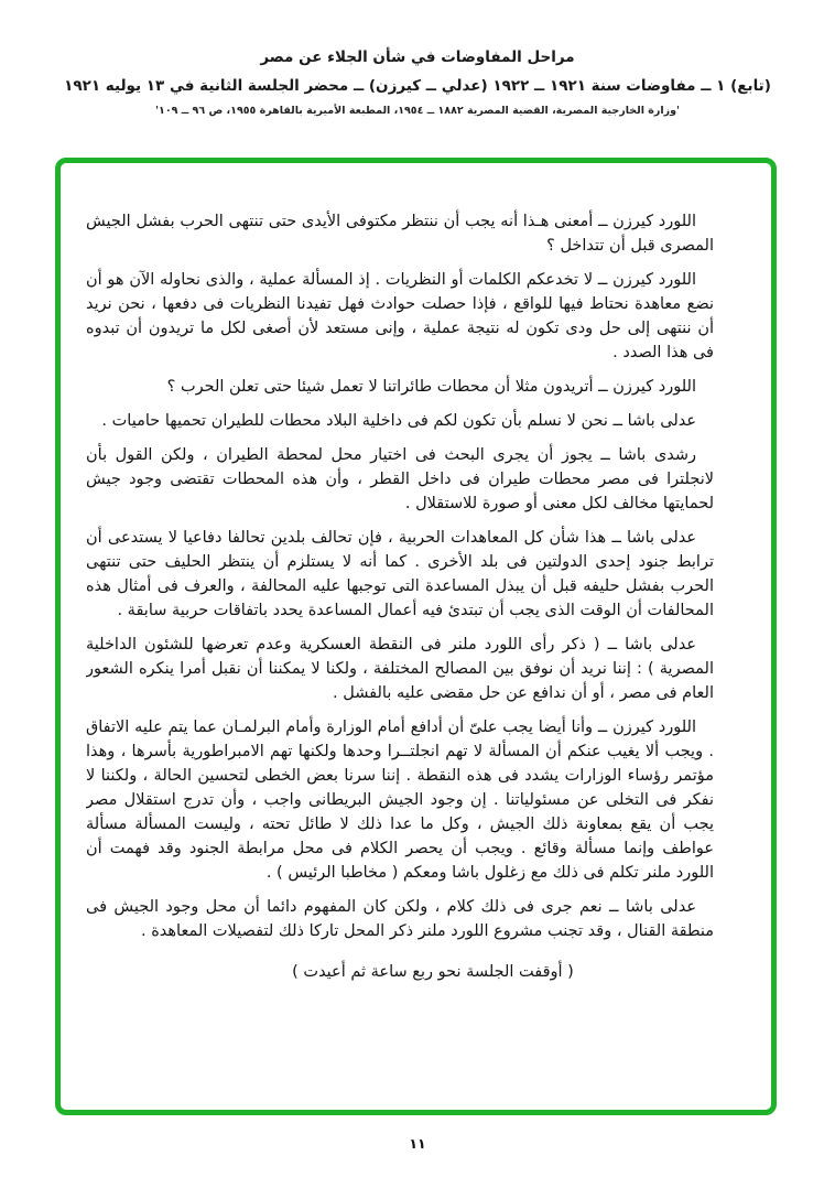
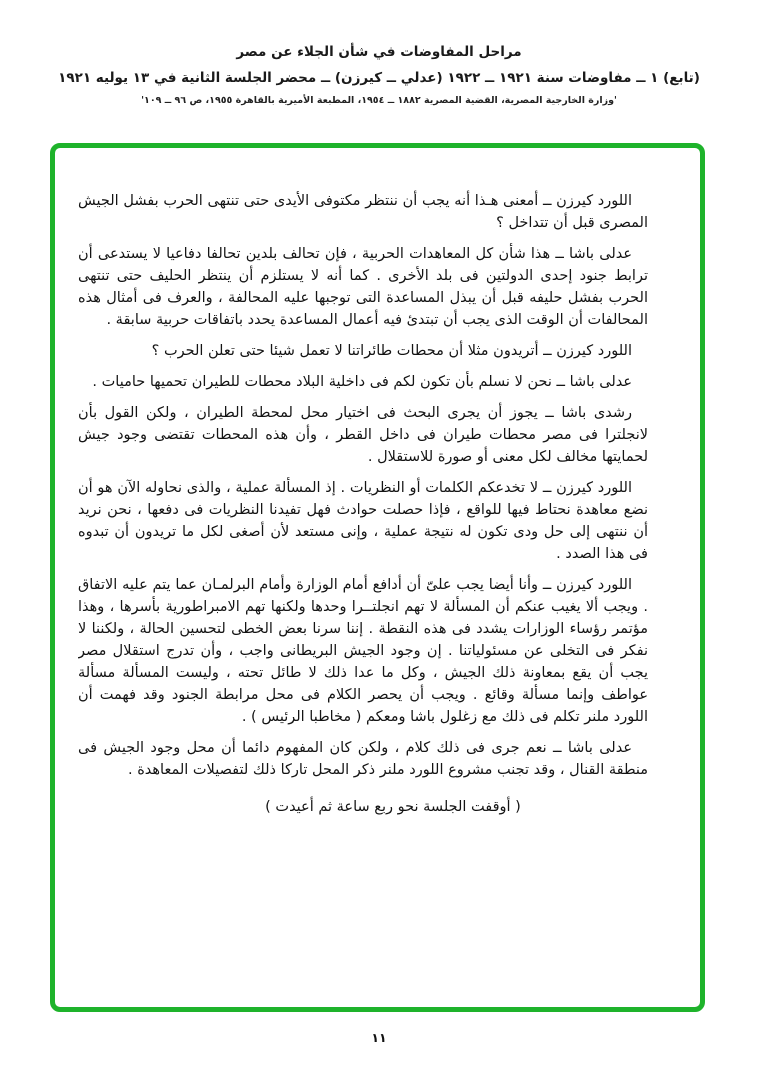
  مراحل المفاوضات في شأن الجلاء عن مصر
  (تابع) ١ ــ مفاوضات سنة ١٩٢١ ــ ١٩٢٢ (عدلي ــ كيرزن) ــ محضر الجلسة الثانية في ١٣ يوليه ١٩٢١
  'وزارة الخارجية المصرية، القضية المصرية ١٨٨٢ ــ ١٩٥٤، المطبعة الأميرية بالقاهرة ١٩٥٥، ص ٩٦ ــ ١٠٩'
  اللورد كيرزن ــ أمعنى هـذا أنه يجب أن ننتظر مكتوفى الأيدى حتى تنتهى الحرب بفشل الجيش المصرى قبل أن تتداخل ؟
- اللورد كيرزن ــ لا تخدعكم الكلمات أو النظريات . إذ المسألة عملية ، والذى نحاوله الآن هو أن نضع معاهدة نحتاط فيها للواقع ، فإذا حصلت حوادث فهل تفيدنا النظريات فى دفعها ، نحن نريد أن ننتهى إلى حل ودى تكون له نتيجة عملية ، وإنى مستعد لأن أصغى لكل ما تريدون أن تبدوه فى هذا الصدد .
+ عدلى باشا ــ هذا شأن كل المعاهدات الحربية ، فإن تحالف بلدين تحالفا دفاعيا لا يستدعى أن ترابط جنود إحدى الدولتين فى بلد الأخرى . كما أنه لا يستلزم أن ينتظر الحليف حتى تنتهى الحرب بفشل حليفه قبل أن يبذل المساعدة التى توجبها عليه المحالفة ، والعرف فى أمثال هذه المحالفات أن الوقت الذى يجب أن تبتدئ فيه أعمال المساعدة يحدد باتفاقات حربية سابقة .
  اللورد كيرزن ــ أتريدون مثلا أن محطات طائراتنا لا تعمل شيئا حتى تعلن الحرب ؟
  عدلى باشا ــ نحن لا نسلم بأن تكون لكم فى داخلية البلاد محطات للطيران تحميها حاميات .
  رشدى باشا ــ يجوز أن يجرى البحث فى اختيار محل لمحطة الطيران ، ولكن القول بأن لانجلترا فى مصر محطات طيران فى داخل القطر ، وأن هذه المحطات تقتضى وجود جيش لحمايتها مخالف لكل معنى أو صورة للاستقلال .
- عدلى باشا ــ هذا شأن كل المعاهدات الحربية ، فإن تحالف بلدين تحالفا دفاعيا لا يستدعى أن ترابط جنود إحدى الدولتين فى بلد الأخرى . كما أنه لا يستلزم أن ينتظر الحليف حتى تنتهى الحرب بفشل حليفه قبل أن يبذل المساعدة التى توجبها عليه المحالفة ، والعرف فى أمثال هذه المحالفات أن الوقت الذى يجب أن تبتدئ فيه أعمال المساعدة يحدد باتفاقات حربية سابقة .
+ اللورد كيرزن ــ لا تخدعكم الكلمات أو النظريات . إذ المسألة عملية ، والذى نحاوله الآن هو أن نضع معاهدة نحتاط فيها للواقع ، فإذا حصلت حوادث فهل تفيدنا النظريات فى دفعها ، نحن نريد أن ننتهى إلى حل ودى تكون له نتيجة عملية ، وإنى مستعد لأن أصغى لكل ما تريدون أن تبدوه فى هذا الصدد .
- عدلى باشا ــ ( ذكر رأى اللورد ملنر فى النقطة العسكرية وعدم تعرضها للشئون الداخلية المصرية ) : إننا نريد أن نوفق بين المصالح المختلفة ، ولكنا لا يمكننا أن نقبل أمرا ينكره الشعور العام فى مصر ، أو أن ندافع عن حل مقضى عليه بالفشل .
  اللورد كيرزن ــ وأنا أيضا يجب علىّ أن أدافع أمام الوزارة وأمام البرلمـان عما يتم عليه الاتفاق . ويجب ألا يغيب عنكم أن المسألة لا تهم انجلتــرا وحدها ولكنها تهم الامبراطورية بأسرها ، وهذا مؤتمر رؤساء الوزارات يشدد فى هذه النقطة . إننا سرنا بعض الخطى لتحسين الحالة ، ولكننا لا نفكر فى التخلى عن مسئولياتنا . إن وجود الجيش البريطانى واجب ، وأن تدرج استقلال مصر يجب أن يقع بمعاونة ذلك الجيش ، وكل ما عدا ذلك لا طائل تحته ، وليست المسألة مسألة عواطف وإنما مسألة وقائع . ويجب أن يحصر الكلام فى محل مرابطة الجنود وقد فهمت أن اللورد ملنر تكلم فى ذلك مع زغلول باشا ومعكم ( مخاطبا الرئيس ) .
  عدلى باشا ــ نعم جرى فى ذلك كلام ، ولكن كان المفهوم دائما أن محل وجود الجيش فى منطقة القنال ، وقد تجنب مشروع اللورد ملنر ذكر المحل تاركا ذلك لتفصيلات المعاهدة .
  ( أوقفت الجلسة نحو ربع ساعة ثم أعيدت )
  ١١
